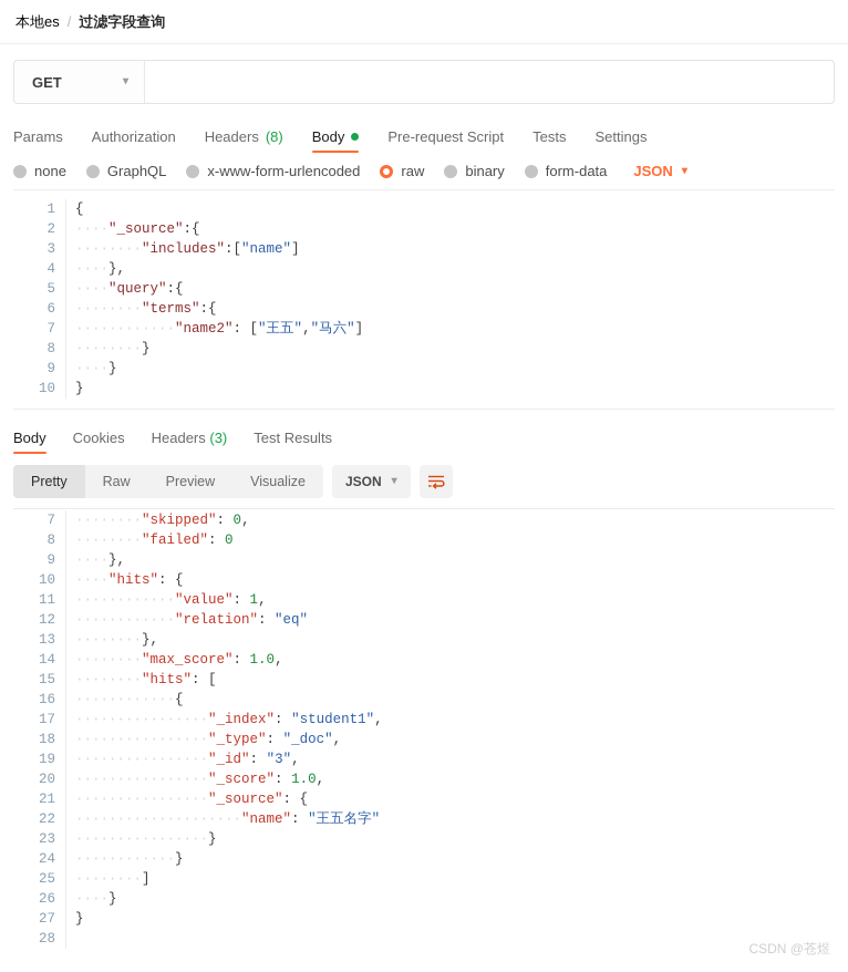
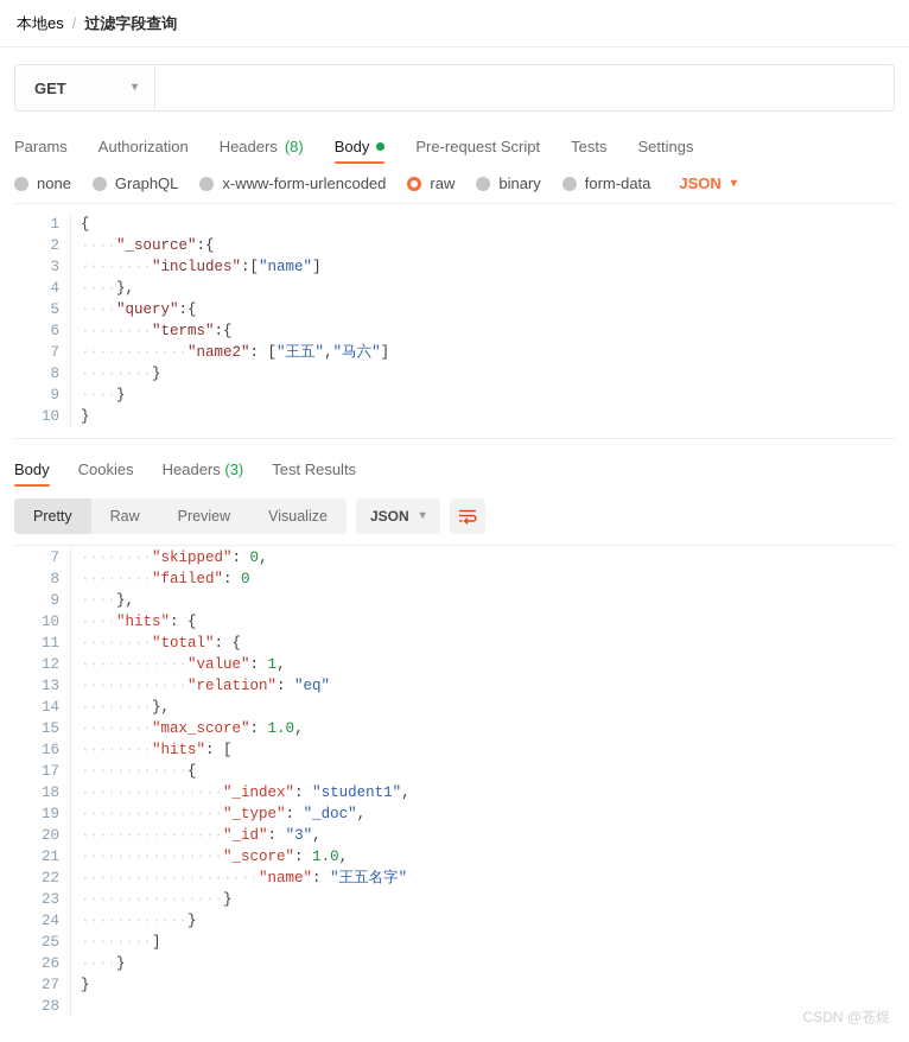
  本地es
  /
  过滤字段查询
  GET
  ▾
  Params
  Authorization
  Headers
  (8)
  Body
  Pre-request Script
  Tests
  Settings
  none
  GraphQL
  x-www-form-urlencoded
  raw
  binary
  form-data
  JSON
  ▾
  1
  2
  3
  4
  5
  6
  7
  8
  9
  10
  {
  ····"_source":{
  ········"includes":["name"]
  ····},
  ····"query":{
  ········"terms":{
  ············"name2": ["王五","马六"]
  ········}
  ····}
  }
  Body
  Cookies
  Headers (3)
  Test Results
  Pretty
  Raw
  Preview
  Visualize
  JSON
  ▾
  7
  8
  9
  10
  11
  12
  13
  14
  15
  16
  17
  18
  19
  20
  21
  22
  23
  24
  25
  26
  27
  28
  ········"skipped": 0,
  ········"failed": 0
  ····},
  ····"hits": {
+ ········"total": {
  ············"value": 1,
  ············"relation": "eq"
  ········},
  ········"max_score": 1.0,
  ········"hits": [
  ············{
  ················"_index": "student1",
  ················"_type": "_doc",
  ················"_id": "3",
  ················"_score": 1.0,
- ················"_source": {
  ····················"name": "王五名字"
  ················}
  ············}
  ········]
  ····}
  }
  CSDN @苍煜
